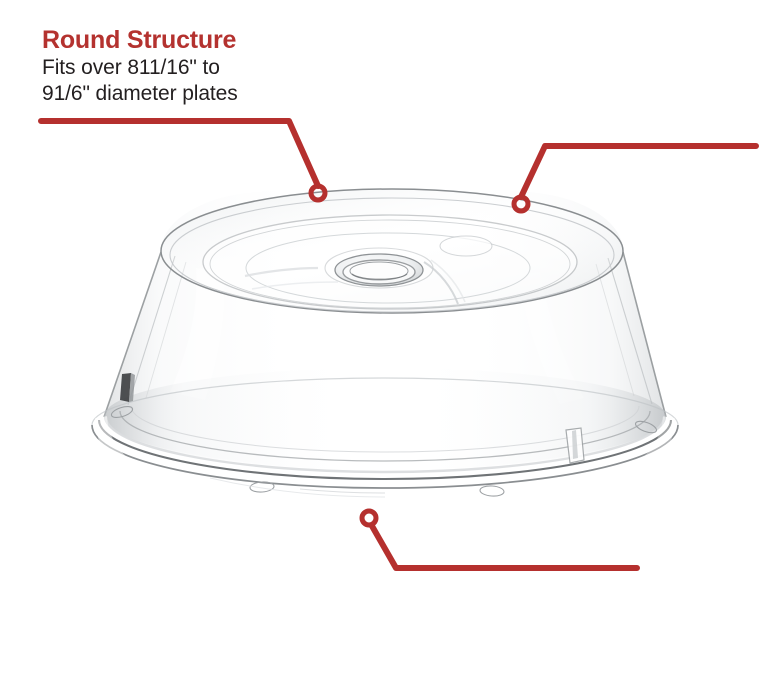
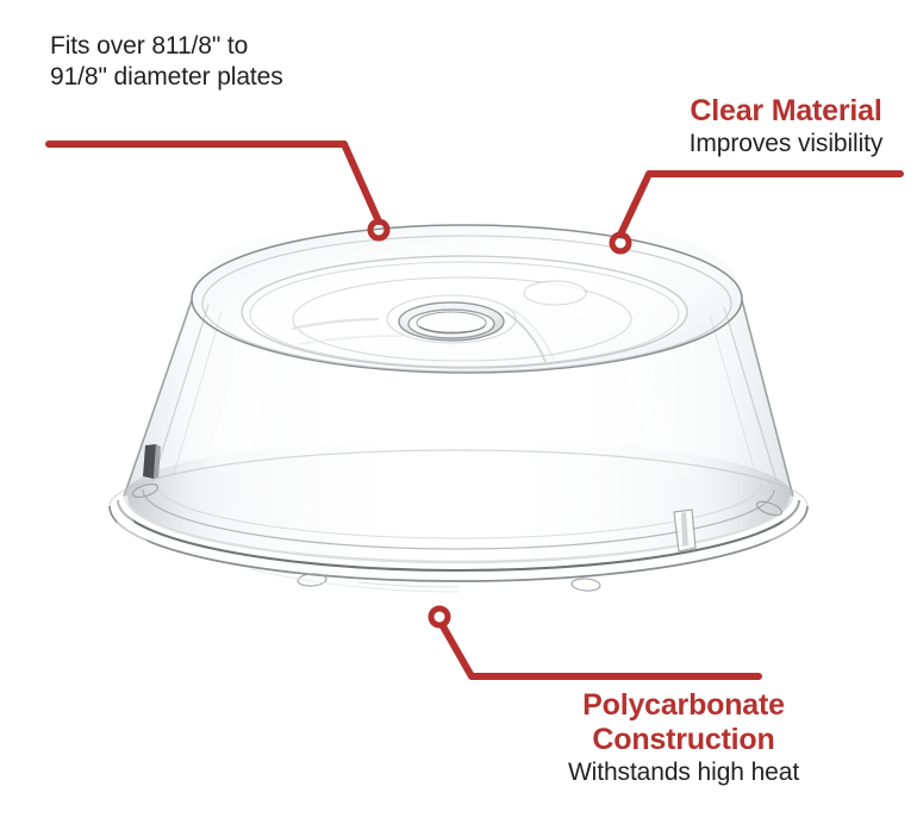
- Round Structure
- Fits over 811/16" to
+ Fits over 811/8" to
- 91/6" diameter plates
+ 91/8" diameter plates
+ Clear Material
+ Improves visibility
+ Polycarbonate
+ Construction
+ Withstands high heat
